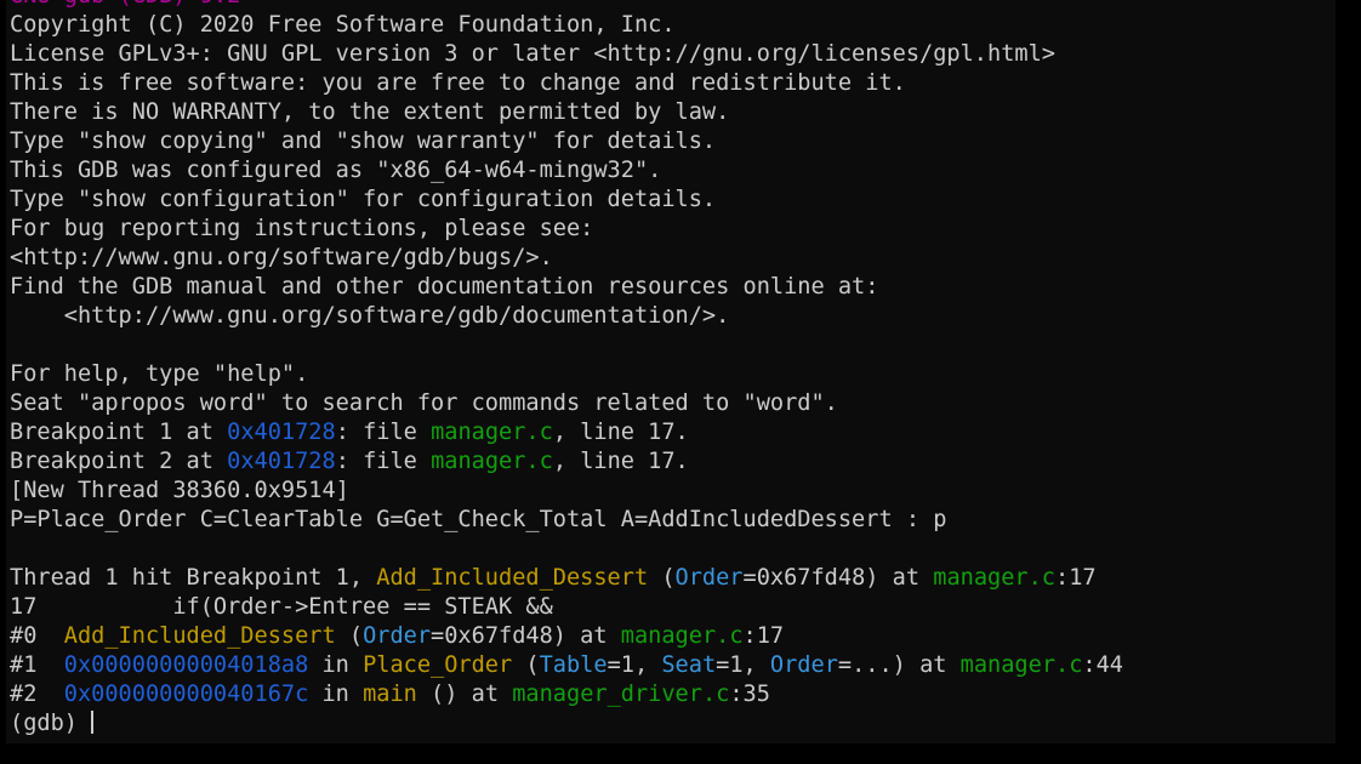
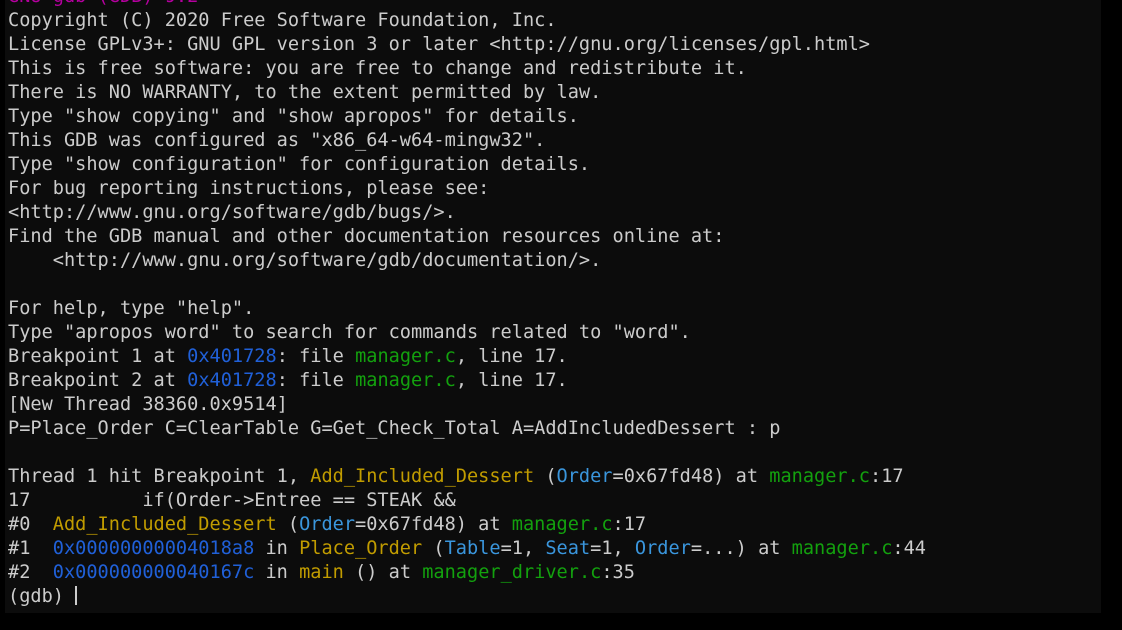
  Copyright (C) 2020 Free Software Foundation, Inc.
  License GPLv3+: GNU GPL version 3 or later <http://gnu.org/licenses/gpl.html>
  This is free software: you are free to change and redistribute it.
  There is NO WARRANTY, to the extent permitted by law.
- Type "show copying" and "show warranty" for details.
+ Type "show copying" and "show apropos" for details.
  This GDB was configured as "x86_64-w64-mingw32".
  Type "show configuration" for configuration details.
  For bug reporting instructions, please see:
  <http://www.gnu.org/software/gdb/bugs/>.
  Find the GDB manual and other documentation resources online at:
  <http://www.gnu.org/software/gdb/documentation/>.
  For help, type "help".
- Seat "apropos word" to search for commands related to "word".
+ Type "apropos word" to search for commands related to "word".
  Breakpoint 1 at 0x401728: file manager.c, line 17.
  Breakpoint 2 at 0x401728: file manager.c, line 17.
  [New Thread 38360.0x9514]
  P=Place_Order C=ClearTable G=Get_Check_Total A=AddIncludedDessert : p
  Thread 1 hit Breakpoint 1, Add_Included_Dessert (Order=0x67fd48) at manager.c:17
  17 if(Order->Entree == STEAK &&
  #0 Add_Included_Dessert (Order=0x67fd48) at manager.c:17
  #1 0x00000000004018a8 in Place_Order (Table=1, Seat=1, Order=...) at manager.c:44
  #2 0x000000000040167c in main () at manager_driver.c:35
  (gdb)
